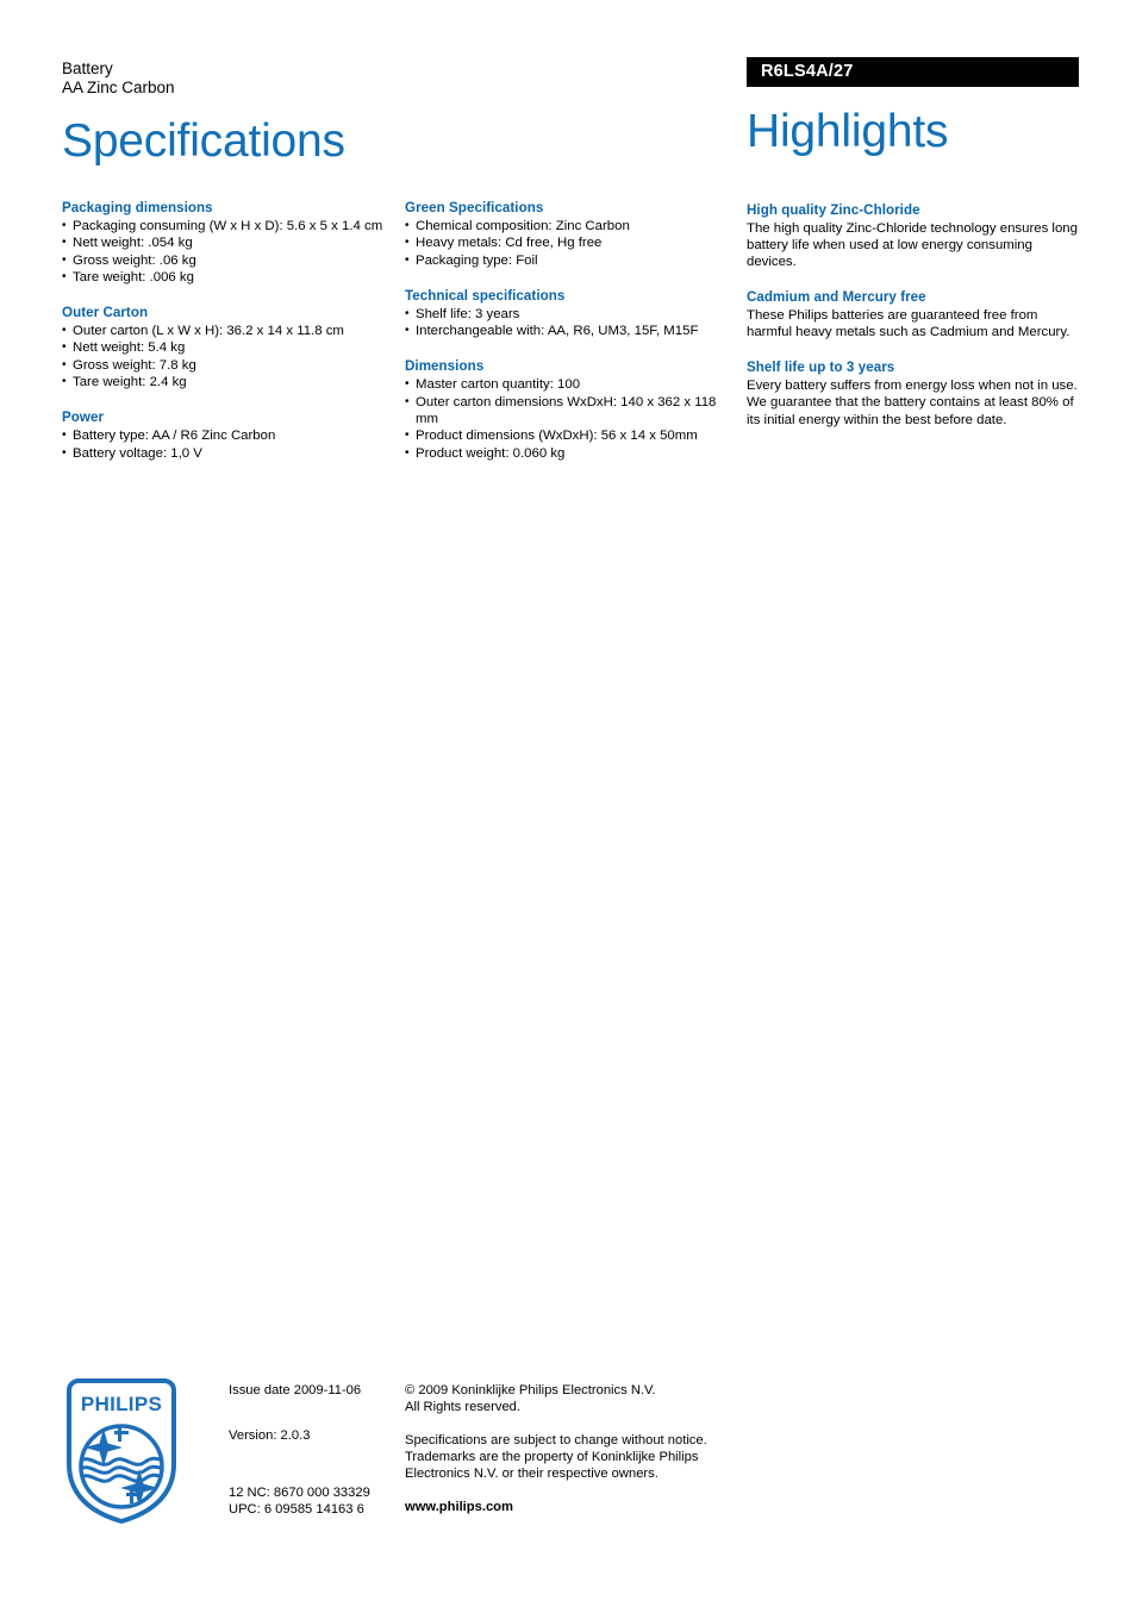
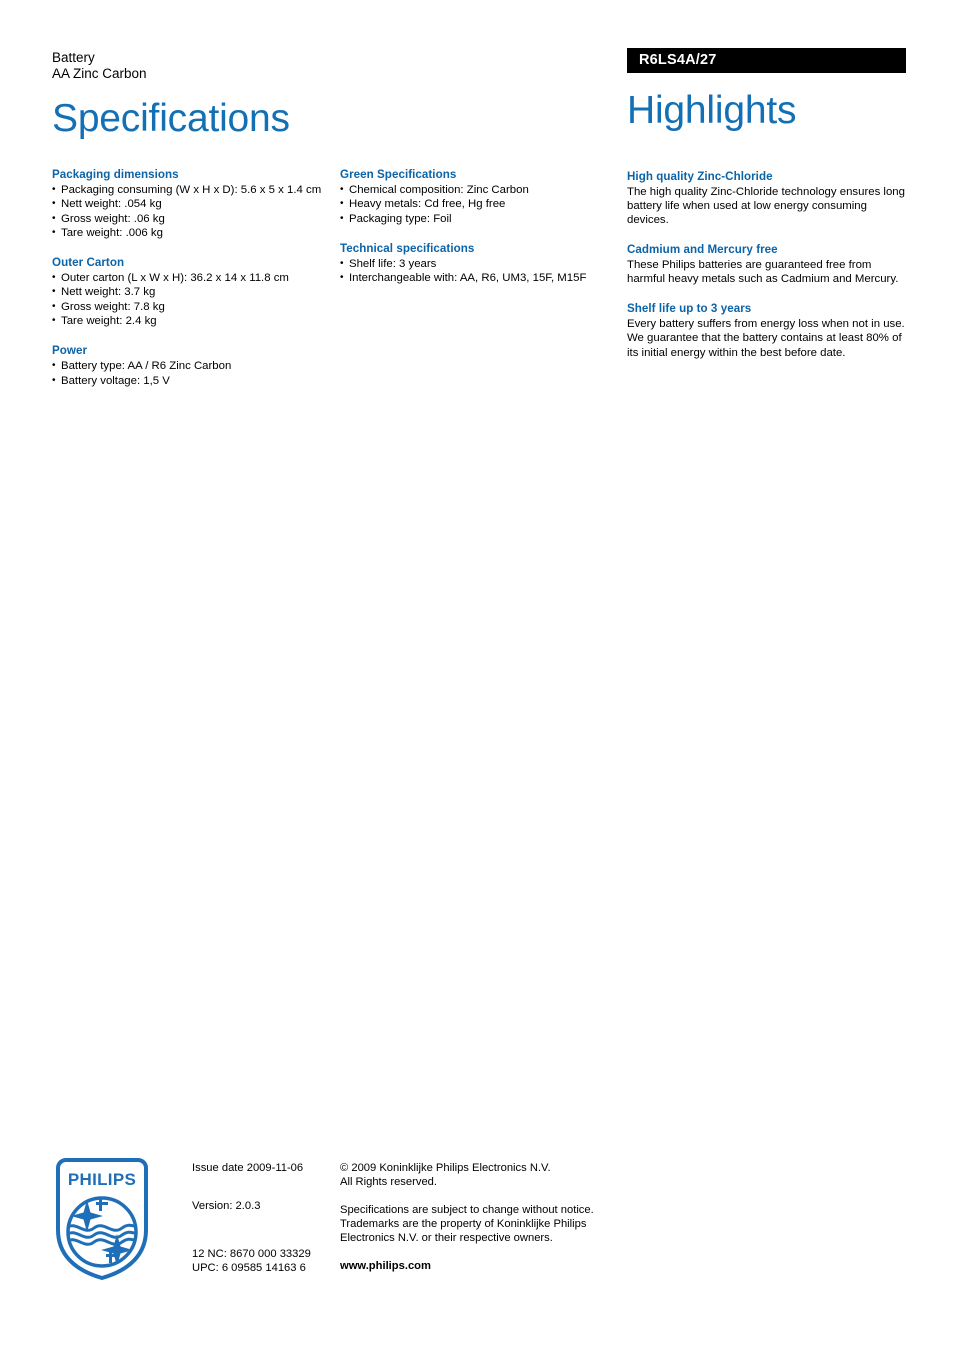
  Battery
  AA Zinc Carbon
  Specifications
  R6LS4A/27
  Highlights
  Packaging dimensions
  Packaging consuming (W x H x D): 5.6 x 5 x 1.4 cm
  Nett weight: .054 kg
  Gross weight: .06 kg
  Tare weight: .006 kg
  Outer Carton
  Outer carton (L x W x H): 36.2 x 14 x 11.8 cm
- Nett weight: 5.4 kg
+ Nett weight: 3.7 kg
  Gross weight: 7.8 kg
  Tare weight: 2.4 kg
  Power
  Battery type: AA / R6 Zinc Carbon
- Battery voltage: 1,0 V
+ Battery voltage: 1,5 V
  Green Specifications
  Chemical composition: Zinc Carbon
  Heavy metals: Cd free, Hg free
  Packaging type: Foil
  Technical specifications
  Shelf life: 3 years
  Interchangeable with: AA, R6, UM3, 15F, M15F
- Dimensions
- Master carton quantity: 100
- Outer carton dimensions WxDxH: 140 x 362 x 118 mm
- Product dimensions (WxDxH): 56 x 14 x 50mm
- Product weight: 0.060 kg
  High quality Zinc-Chloride
  The high quality Zinc-Chloride technology ensures long battery life when used at low energy consuming devices.
  Cadmium and Mercury free
  These Philips batteries are guaranteed free from harmful heavy metals such as Cadmium and Mercury.
  Shelf life up to 3 years
  Every battery suffers from energy loss when not in use. We guarantee that the battery contains at least 80% of its initial energy within the best before date.
  PHILIPS
  Issue date 2009-11-06
  Version: 2.0.3
  12 NC: 8670 000 33329
  UPC: 6 09585 14163 6
  © 2009 Koninklijke Philips Electronics N.V.
  All Rights reserved.
  Specifications are subject to change without notice. Trademarks are the property of Koninklijke Philips Electronics N.V. or their respective owners.
  www.philips.com
